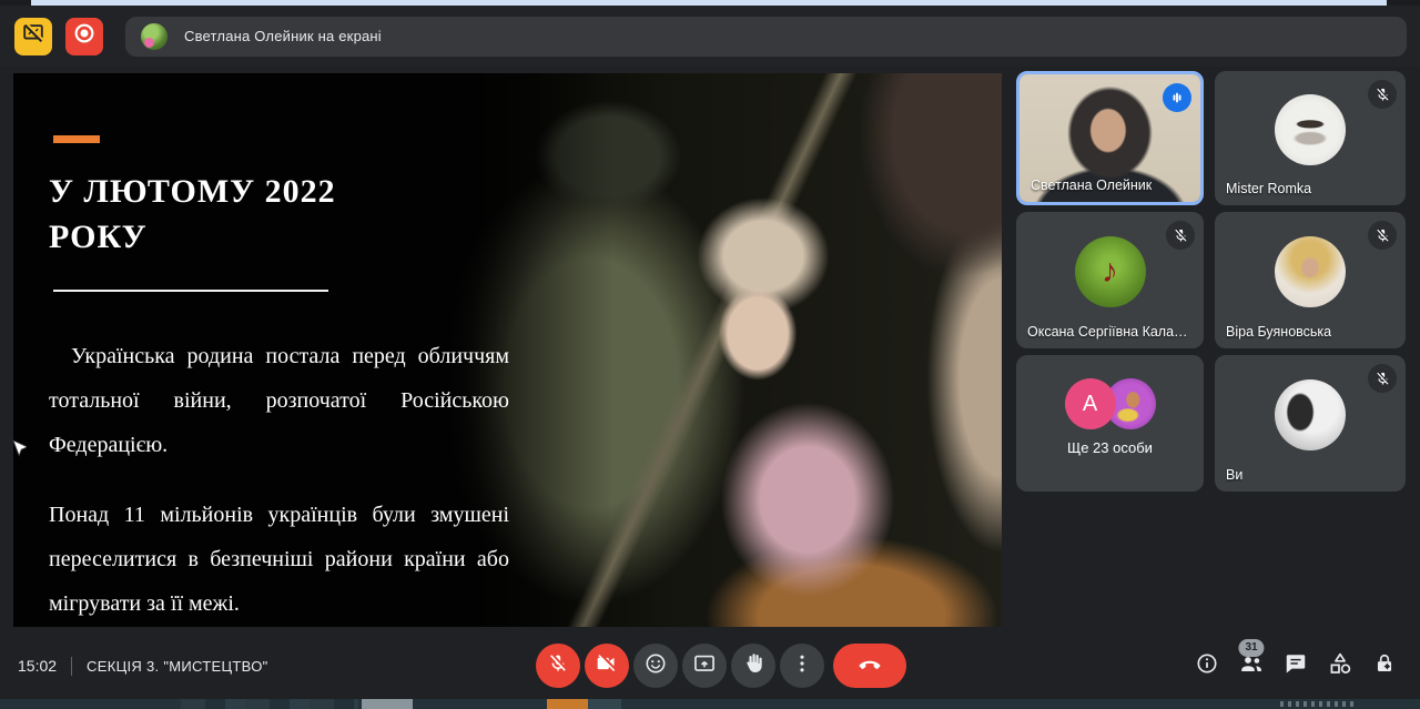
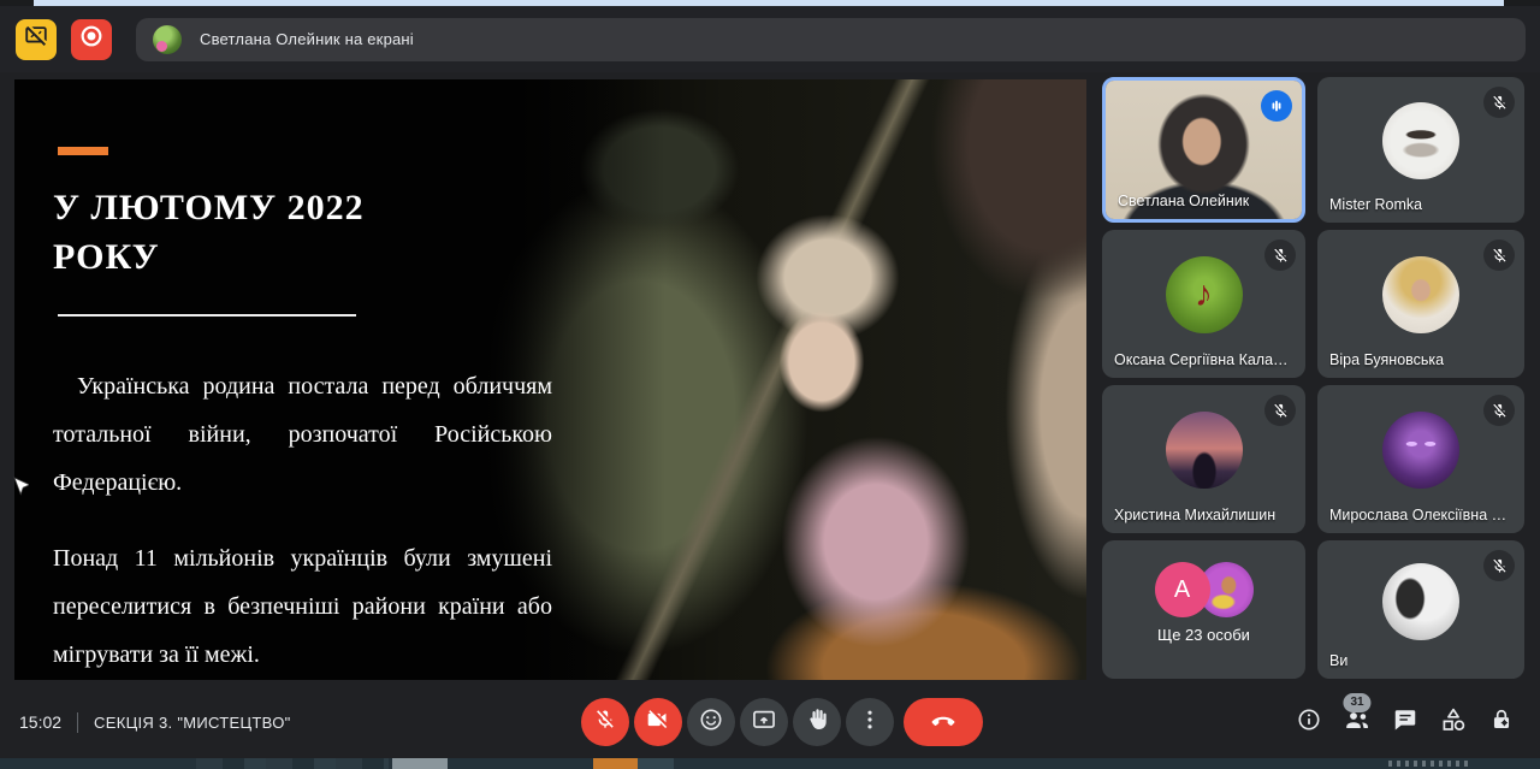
  Светлана Олейник на екрані
  У ЛЮТОМУ 2022 РОКУ
  Українська родина постала перед обличчям тотальної війни, розпочатої Російською Федерацією.
  Понад 11 мільйонів українців були змушені переселитися в безпечніші райони країни або мігрувати за її межі.
  Светлана Олейник
  Mister Romka
  ♪
  Оксана Сергіївна Кала…
  Віра Буяновська
+ Христина Михайлишин
+ Мирослава Олексіївна …
  A
  Ще 23 особи
  Ви
  15:02
  СЕКЦІЯ 3. "МИСТЕЦТВО"
  31
